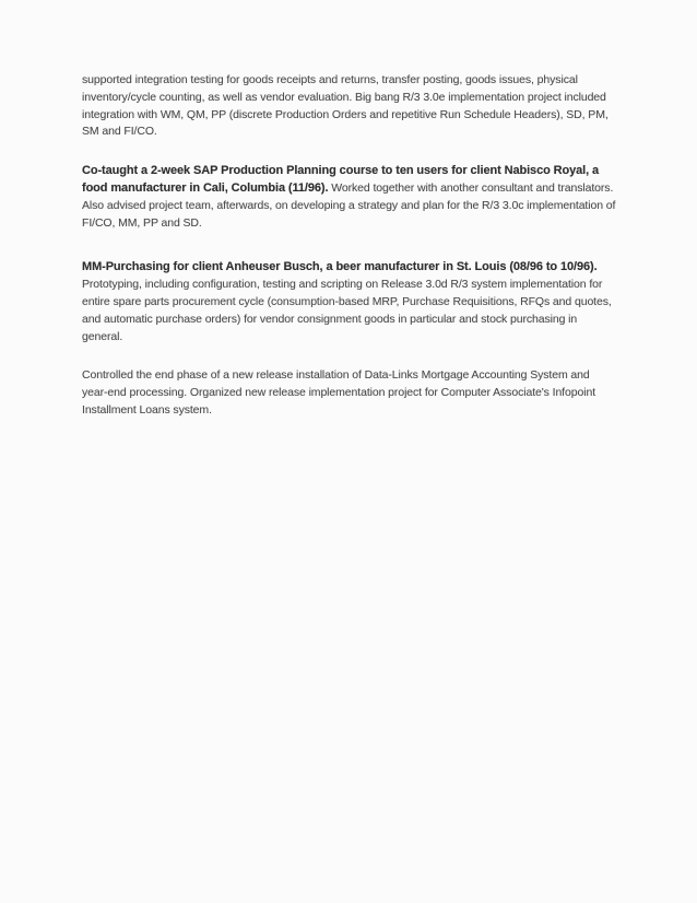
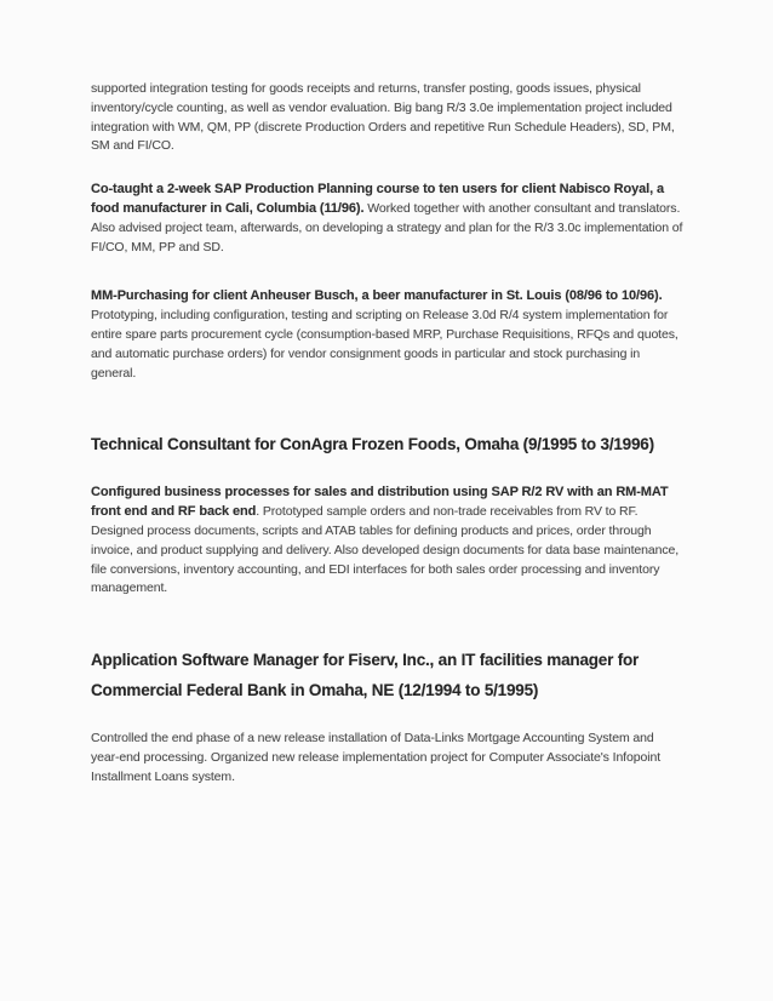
  supported integration testing for goods receipts and returns, transfer posting, goods issues, physical inventory/cycle counting, as well as vendor evaluation. Big bang R/3 3.0e implementation project included integration with WM, QM, PP (discrete Production Orders and repetitive Run Schedule Headers), SD, PM, SM and FI/CO.
  Co-taught a 2-week SAP Production Planning course to ten users for client Nabisco Royal, a food manufacturer in Cali, Columbia (11/96). Worked together with another consultant and translators. Also advised project team, afterwards, on developing a strategy and plan for the R/3 3.0c implementation of FI/CO, MM, PP and SD.
- MM-Purchasing for client Anheuser Busch, a beer manufacturer in St. Louis (08/96 to 10/96). Prototyping, including configuration, testing and scripting on Release 3.0d R/3 system implementation for entire spare parts procurement cycle (consumption-based MRP, Purchase Requisitions, RFQs and quotes, and automatic purchase orders) for vendor consignment goods in particular and stock purchasing in general.
+ MM-Purchasing for client Anheuser Busch, a beer manufacturer in St. Louis (08/96 to 10/96). Prototyping, including configuration, testing and scripting on Release 3.0d R/4 system implementation for entire spare parts procurement cycle (consumption-based MRP, Purchase Requisitions, RFQs and quotes, and automatic purchase orders) for vendor consignment goods in particular and stock purchasing in general.
+ Technical Consultant for ConAgra Frozen Foods, Omaha (9/1995 to 3/1996)
+ Configured business processes for sales and distribution using SAP R/2 RV with an RM-MAT front end and RF back end. Prototyped sample orders and non-trade receivables from RV to RF. Designed process documents, scripts and ATAB tables for defining products and prices, order through invoice, and product supplying and delivery. Also developed design documents for data base maintenance, file conversions, inventory accounting, and EDI interfaces for both sales order processing and inventory management.
+ Application Software Manager for Fiserv, Inc., an IT facilities manager for Commercial Federal Bank in Omaha, NE (12/1994 to 5/1995)
  Controlled the end phase of a new release installation of Data-Links Mortgage Accounting System and year-end processing. Organized new release implementation project for Computer Associate's Infopoint Installment Loans system.
